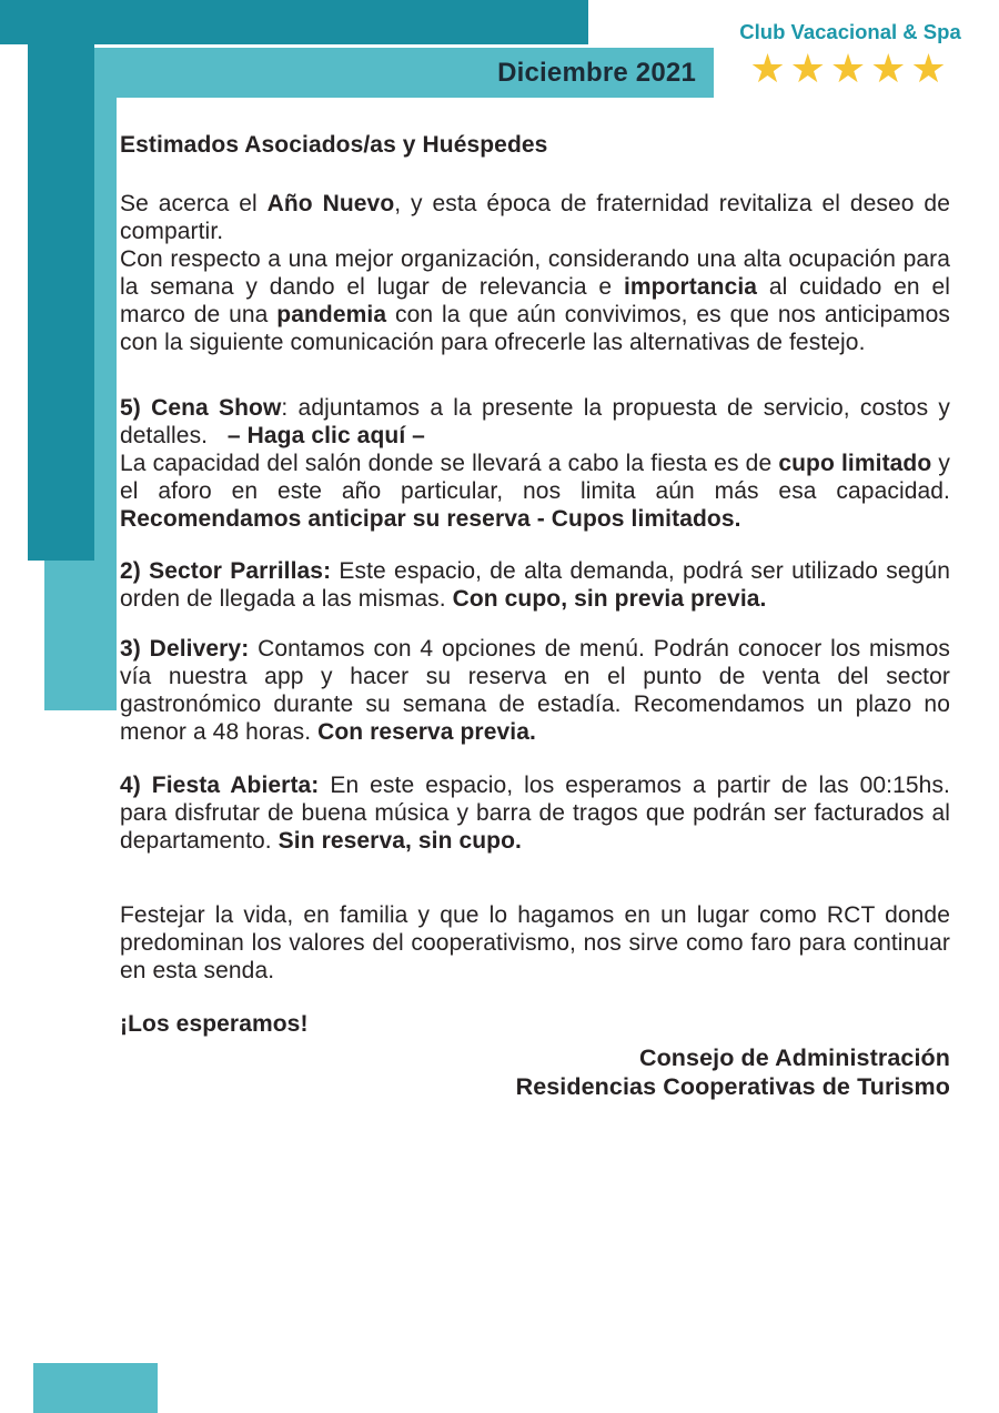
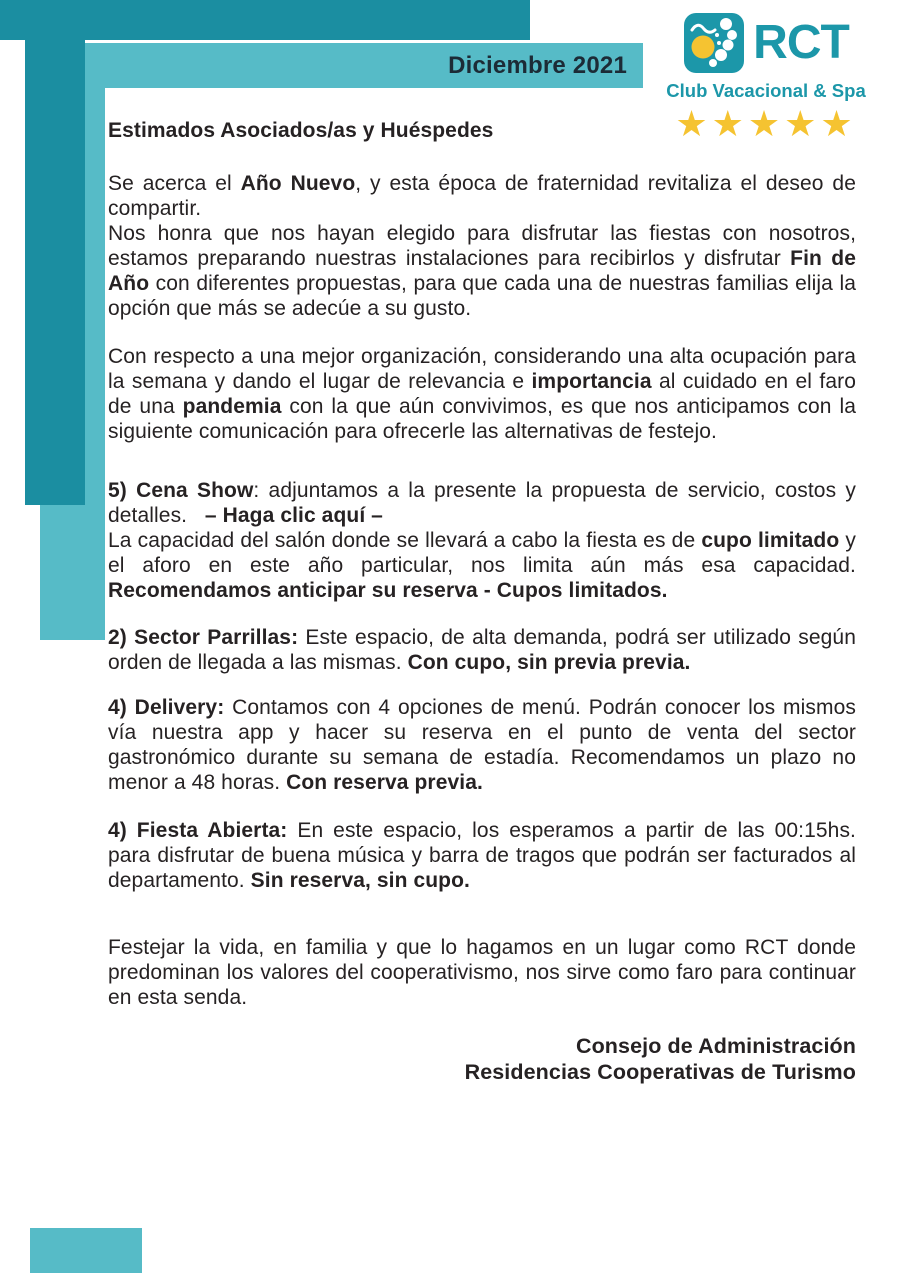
  Diciembre 2021
+ RCT
  Club Vacacional & Spa
  ★★★★★
  Estimados Asociados/as y Huéspedes
  Se acerca el Año Nuevo, y esta época de fraternidad revitaliza el deseo de compartir.
+ Nos honra que nos hayan elegido para disfrutar las fiestas con nosotros, estamos preparando nuestras instalaciones para recibirlos y disfrutar Fin de Año con diferentes propuestas, para que cada una de nuestras familias elija la opción que más se adecúe a su gusto.
- Con respecto a una mejor organización, considerando una alta ocupación para la semana y dando el lugar de relevancia e importancia al cuidado en el marco de una pandemia con la que aún convivimos, es que nos anticipamos con la siguiente comunicación para ofrecerle las alternativas de festejo.
+ Con respecto a una mejor organización, considerando una alta ocupación para la semana y dando el lugar de relevancia e importancia al cuidado en el faro de una pandemia con la que aún convivimos, es que nos anticipamos con la siguiente comunicación para ofrecerle las alternativas de festejo.
  5) Cena Show: adjuntamos a la presente la propuesta de servicio, costos y detalles. – Haga clic aquí –
  La capacidad del salón donde se llevará a cabo la fiesta es de cupo limitado y el aforo en este año particular, nos limita aún más esa capacidad. Recomendamos anticipar su reserva - Cupos limitados.
  2) Sector Parrillas: Este espacio, de alta demanda, podrá ser utilizado según orden de llegada a las mismas. Con cupo, sin previa previa.
- 3) Delivery: Contamos con 4 opciones de menú. Podrán conocer los mismos vía nuestra app y hacer su reserva en el punto de venta del sector gastronómico durante su semana de estadía. Recomendamos un plazo no menor a 48 horas. Con reserva previa.
+ 4) Delivery: Contamos con 4 opciones de menú. Podrán conocer los mismos vía nuestra app y hacer su reserva en el punto de venta del sector gastronómico durante su semana de estadía. Recomendamos un plazo no menor a 48 horas. Con reserva previa.
  4) Fiesta Abierta: En este espacio, los esperamos a partir de las 00:15hs. para disfrutar de buena música y barra de tragos que podrán ser facturados al departamento. Sin reserva, sin cupo.
  Festejar la vida, en familia y que lo hagamos en un lugar como RCT donde predominan los valores del cooperativismo, nos sirve como faro para continuar en esta senda.
- ¡Los esperamos!
  Consejo de Administración
  Residencias Cooperativas de Turismo
